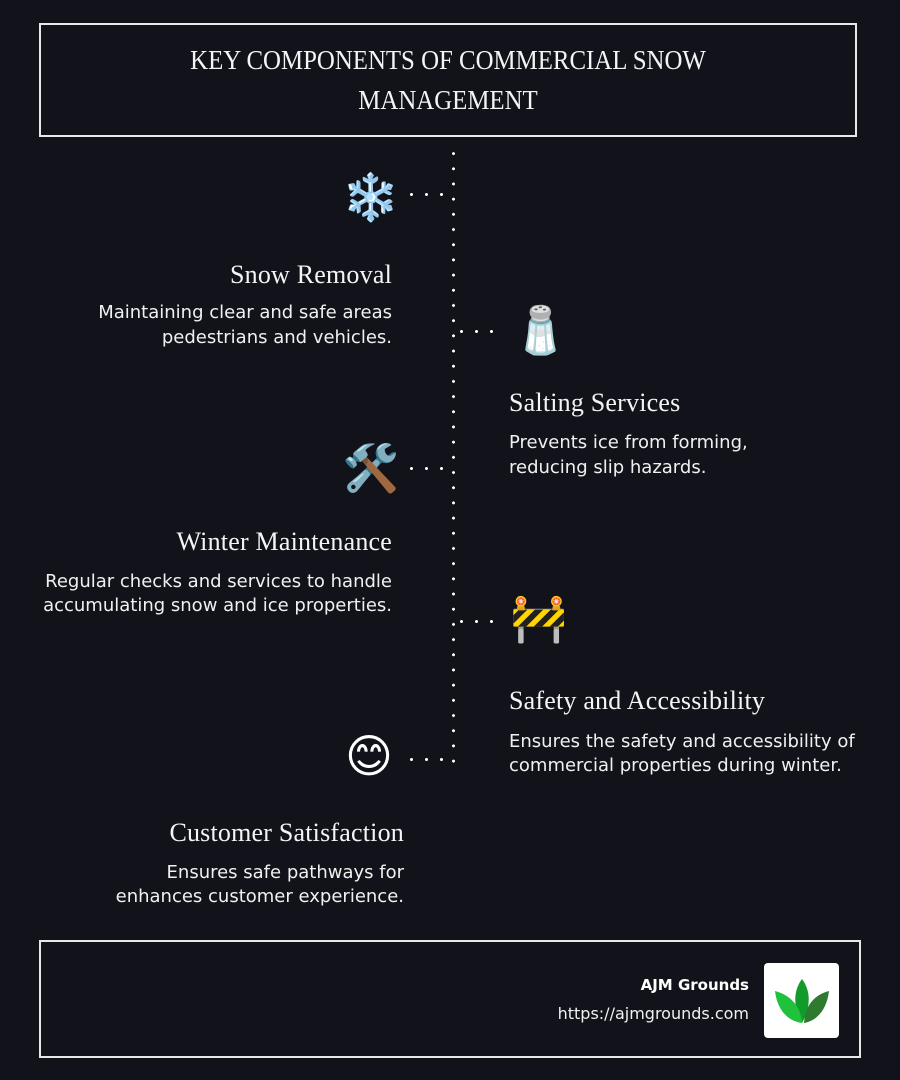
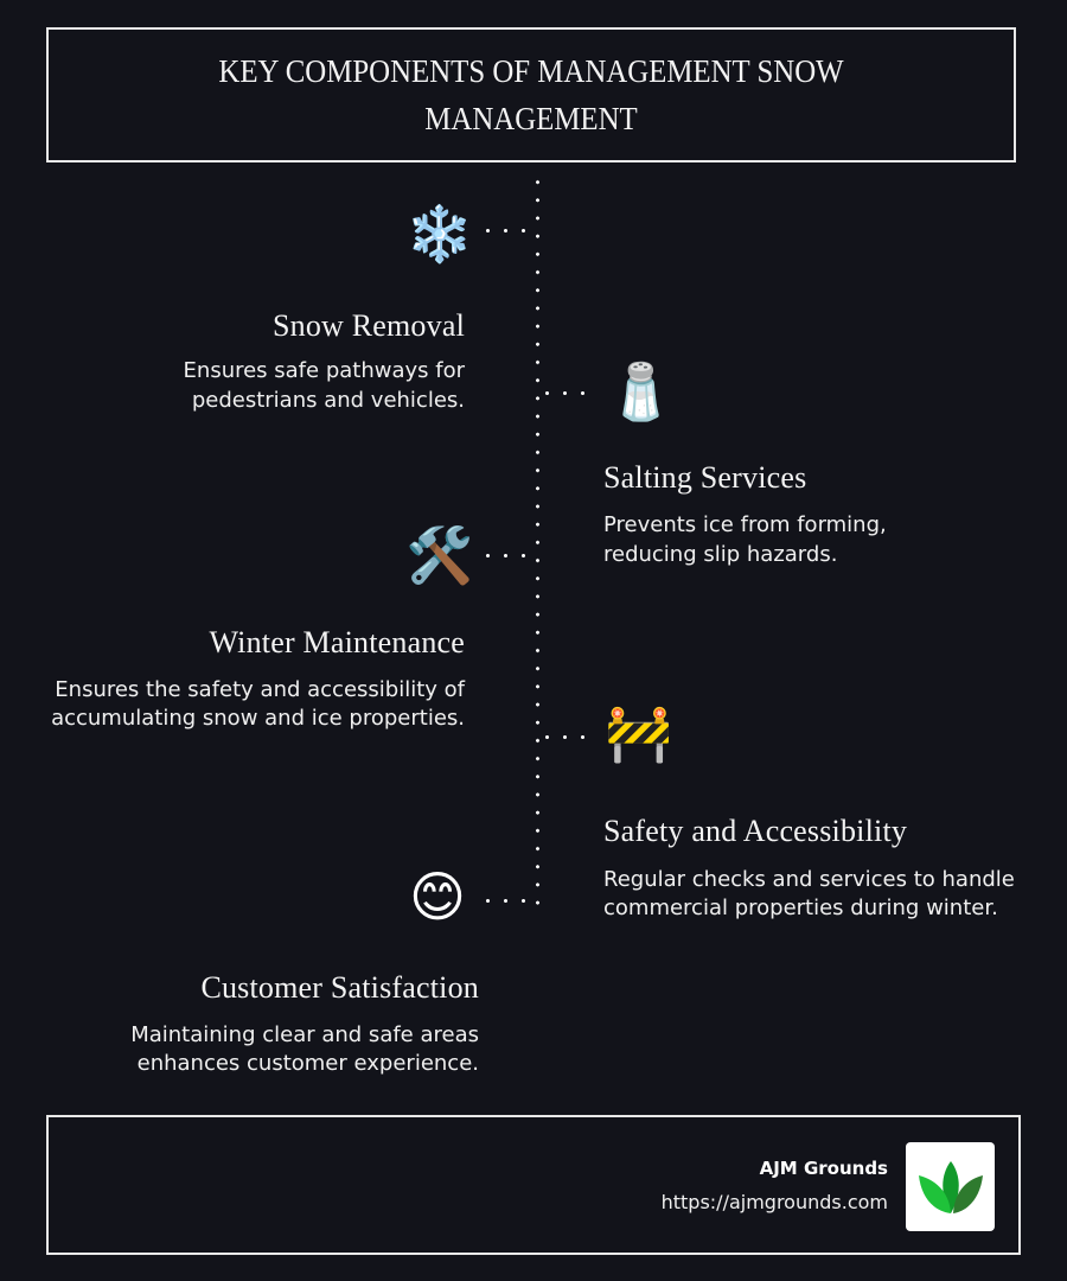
- KEY COMPONENTS OF COMMERCIAL SNOW MANAGEMENT
+ KEY COMPONENTS OF MANAGEMENT SNOW MANAGEMENT
  ❄️
  Snow Removal
- Maintaining clear and safe areas
+ Ensures safe pathways for
  pedestrians and vehicles.
  🧂
  Salting Services
  Prevents ice from forming,
  reducing slip hazards.
  🛠️
  Winter Maintenance
- Regular checks and services to handle
+ Ensures the safety and accessibility of
  accumulating snow and ice properties.
  🚧
  Safety and Accessibility
- Ensures the safety and accessibility of
+ Regular checks and services to handle
  commercial properties during winter.
  😊
  Customer Satisfaction
- Ensures safe pathways for
+ Maintaining clear and safe areas
  enhances customer experience.
  AJM Grounds
  https://ajmgrounds.com
